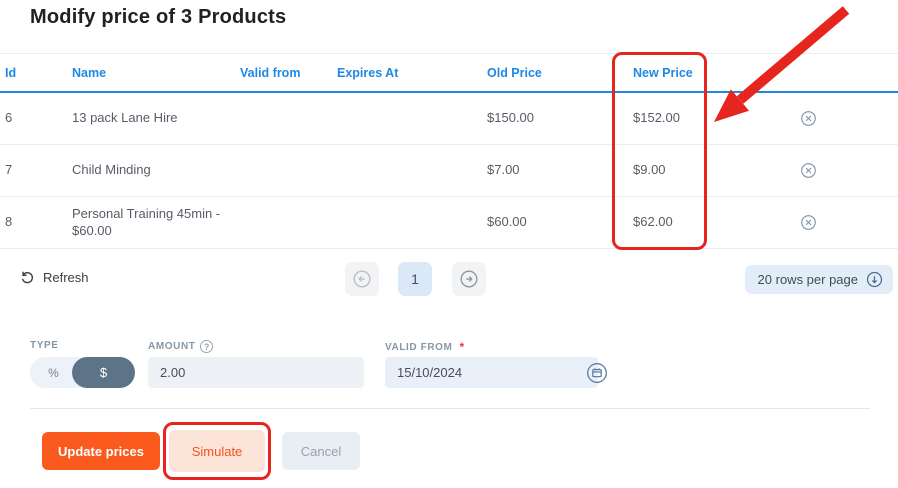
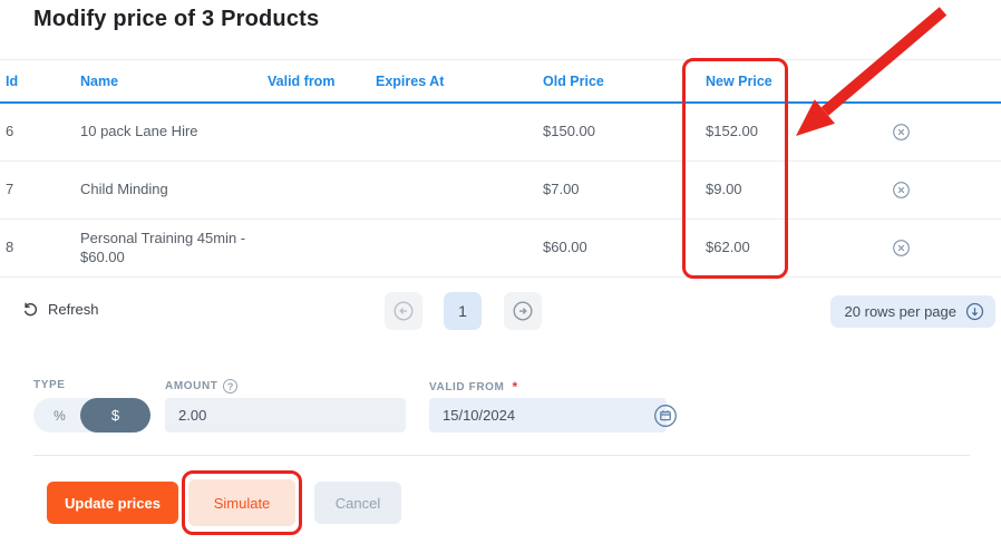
  Modify price of 3 Products
  Id
  Name
  Valid from
  Expires At
  Old Price
  New Price
  6
- 13 pack Lane Hire
+ 10 pack Lane Hire
  $150.00
  $152.00
  7
  Child Minding
  $7.00
  $9.00
  8
  Personal Training 45min - $60.00
  $60.00
  $62.00
  Refresh
  1
  20 rows per page
  TYPE
  AMOUNT
  ?
  VALID FROM
  *
  %
  $
  2.00
  15/10/2024
  Update prices
  Simulate
  Cancel
